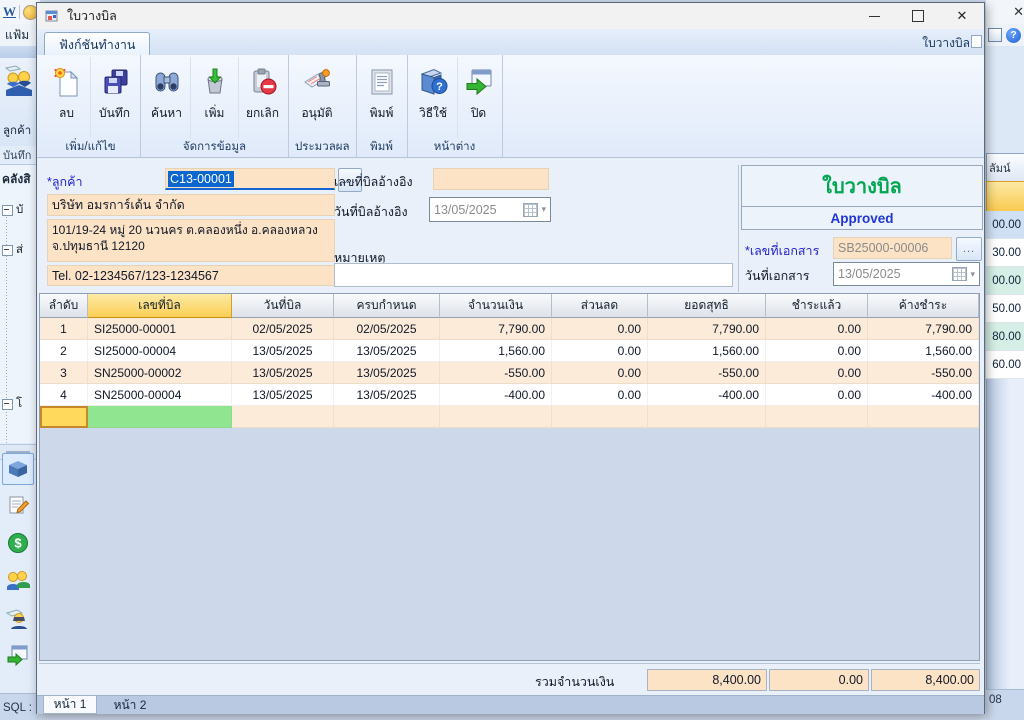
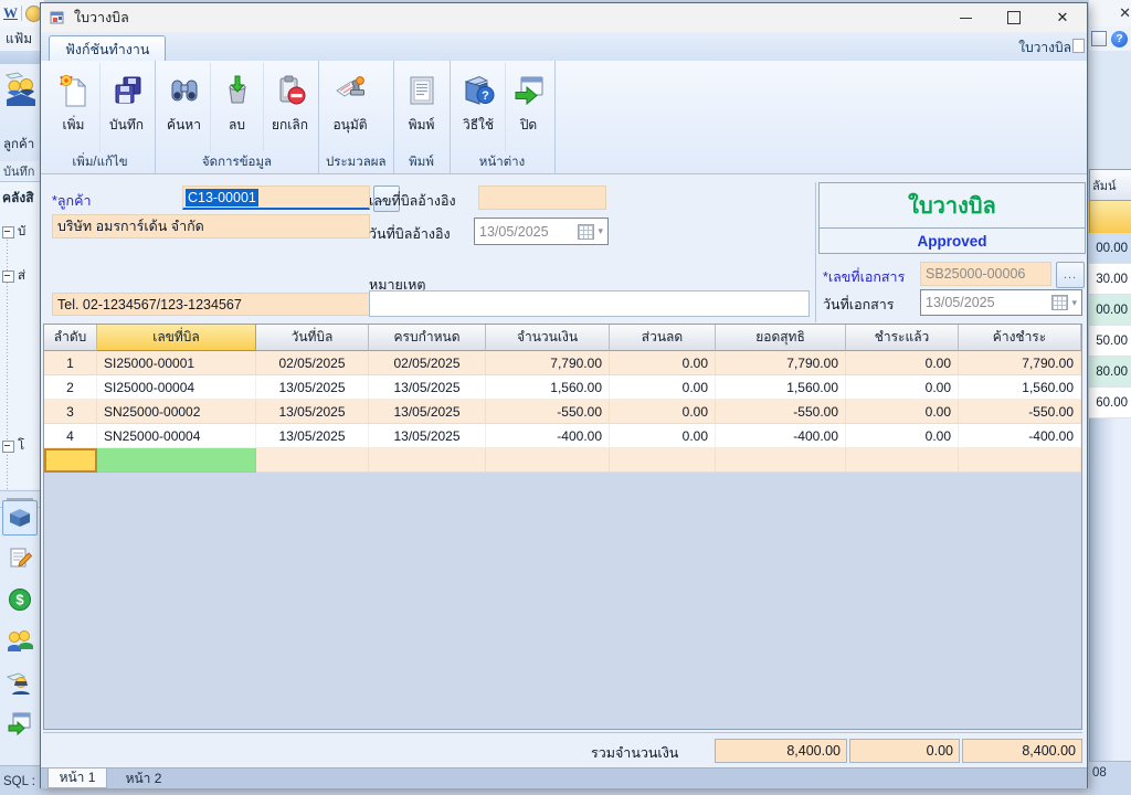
  W
  แฟ้ม
  ลูกค้า
  บันทึก
  คลังสิ
  บั
  ส่
  โ
  $
  SQL :
  ✕
  ?
  ลัมน์
  00.00
  30.00
  00.00
  50.00
  80.00
  60.00
  08
  ใบวางบิล
  ✕
  ฟังก์ชันทำงาน
  ใบวางบิล
- ลบ
+ เพิ่ม
  บันทึก
  เพิ่ม/แก้ไข
  ค้นหา
- เพิ่ม
+ ลบ
  ยกเลิก
  จัดการข้อมูล
  อนุมัติ
  ประมวลผล
  พิมพ์
  พิมพ์
  ?
  วิธีใช้
  ปิด
  หน้าต่าง
  *ลูกค้า
  C13-00001
  ...
  บริษัท อมรการ์เด้น จำกัด
- 101/19-24 หมู่ 20 นวนคร ต.คลองหนึ่ง อ.คลองหลวง จ.ปทุมธานี 12120
  Tel. 02-1234567/123-1234567
  เลขที่บิลอ้างอิง
  วันที่บิลอ้างอิง
  13/05/2025
  ▾
  หมายเหตุ
  ใบวางบิล
  Approved
  *เลขที่เอกสาร
  SB25000-00006
  ...
  วันที่เอกสาร
  13/05/2025
  ▾
  ลำดับ
  เลขที่บิล
  วันที่บิล
  ครบกำหนด
  จำนวนเงิน
  ส่วนลด
  ยอดสุทธิ
  ชำระแล้ว
  ค้างชำระ
  1
  SI25000-00001
  02/05/2025
  02/05/2025
  7,790.00
  0.00
  7,790.00
  0.00
  7,790.00
  2
  SI25000-00004
  13/05/2025
  13/05/2025
  1,560.00
  0.00
  1,560.00
  0.00
  1,560.00
  3
  SN25000-00002
  13/05/2025
  13/05/2025
  -550.00
  0.00
  -550.00
  0.00
  -550.00
  4
  SN25000-00004
  13/05/2025
  13/05/2025
  -400.00
  0.00
  -400.00
  0.00
  -400.00
  รวมจำนวนเงิน
  8,400.00
  0.00
  8,400.00
  หน้า 1
  หน้า 2
